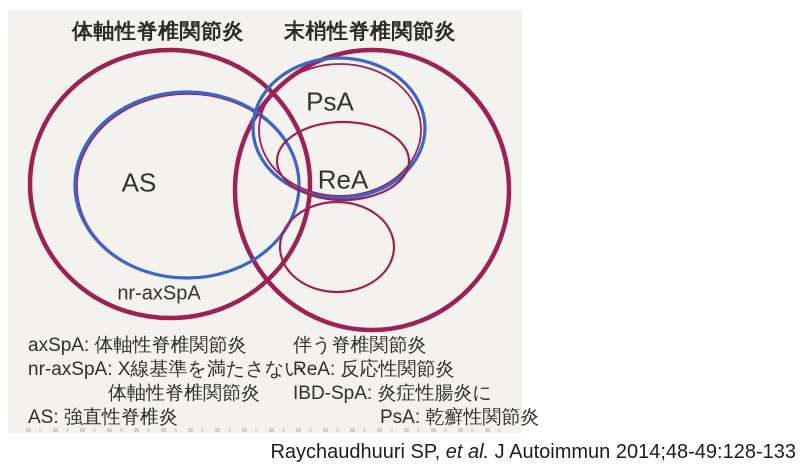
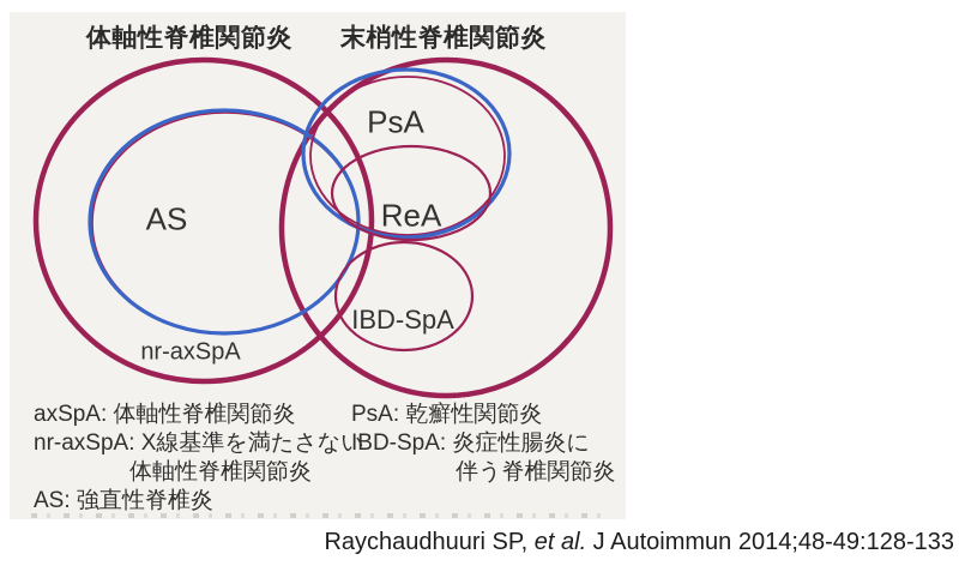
  体軸性脊椎関節炎
  末梢性脊椎関節炎
  AS
  nr-axSpA
  PsA
  ReA
+ IBD-SpA
  axSpA: 体軸性脊椎関節炎
  nr-axSpA: X線基準を満たさない
  体軸性脊椎関節炎
  AS: 強直性脊椎炎
- 伴う脊椎関節炎
+ PsA: 乾癬性関節炎
- ReA: 反応性関節炎
  IBD-SpA: 炎症性腸炎に
- PsA: 乾癬性関節炎
+ 伴う脊椎関節炎
  Raychaudhuuri SP, et al. J Autoimmun 2014;48-49:128-133
